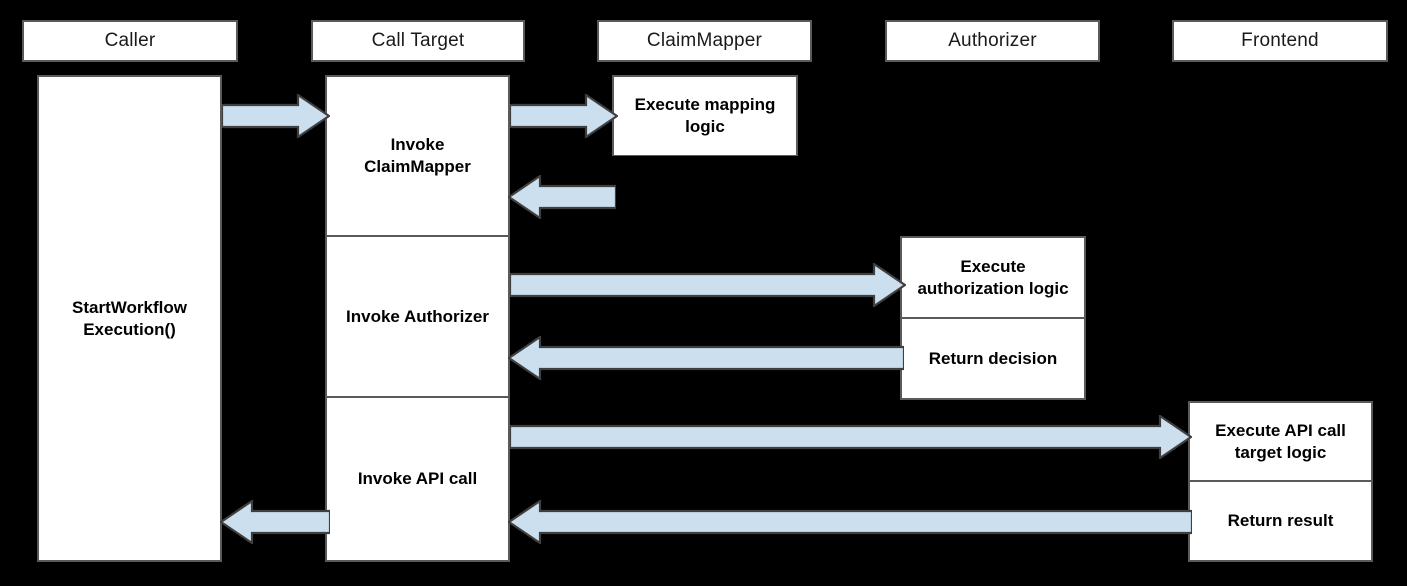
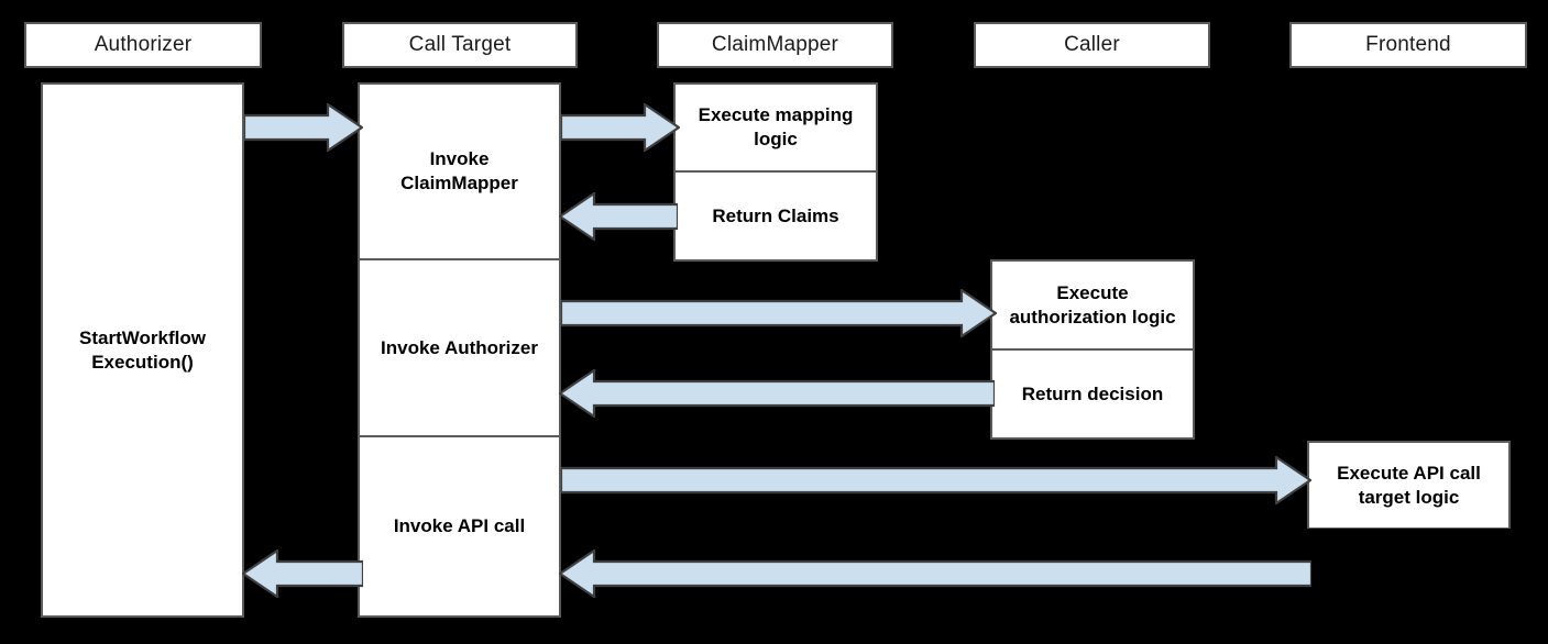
- Caller
+ Authorizer
  Call Target
  ClaimMapper
- Authorizer
+ Caller
  Frontend
  StartWorkflow Execution()
  Invoke ClaimMapper
  Invoke Authorizer
  Invoke API call
  Execute mapping logic
+ Return Claims
  Execute authorization logic
  Return decision
  Execute API call target logic
- Return result
